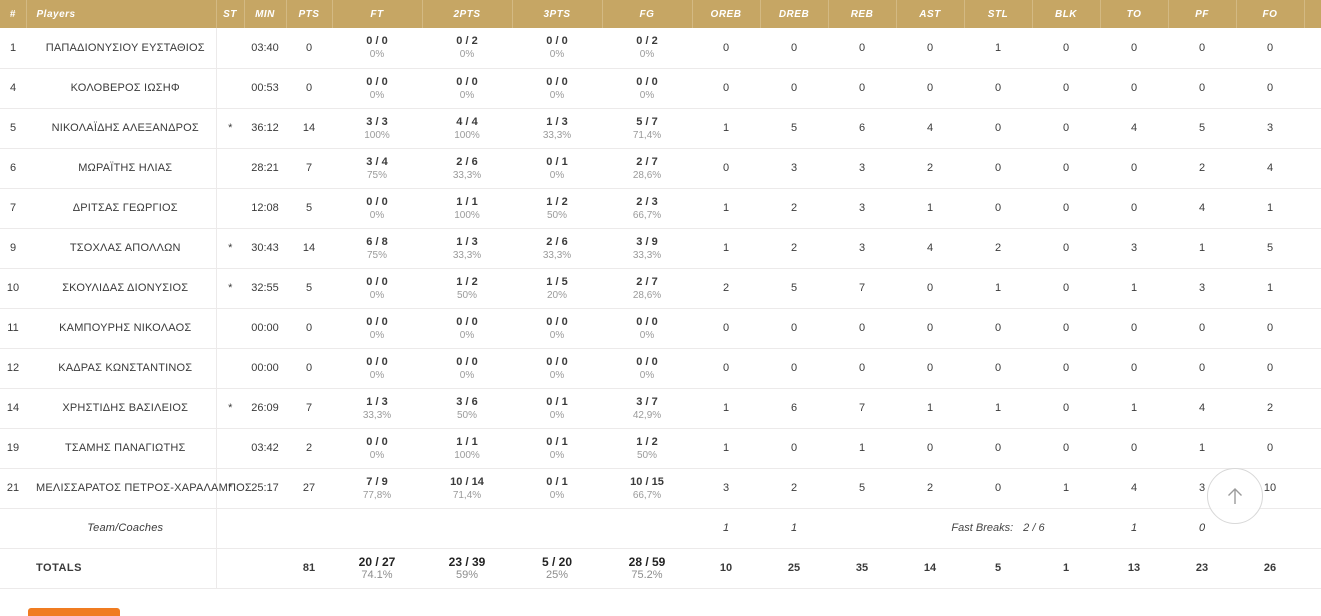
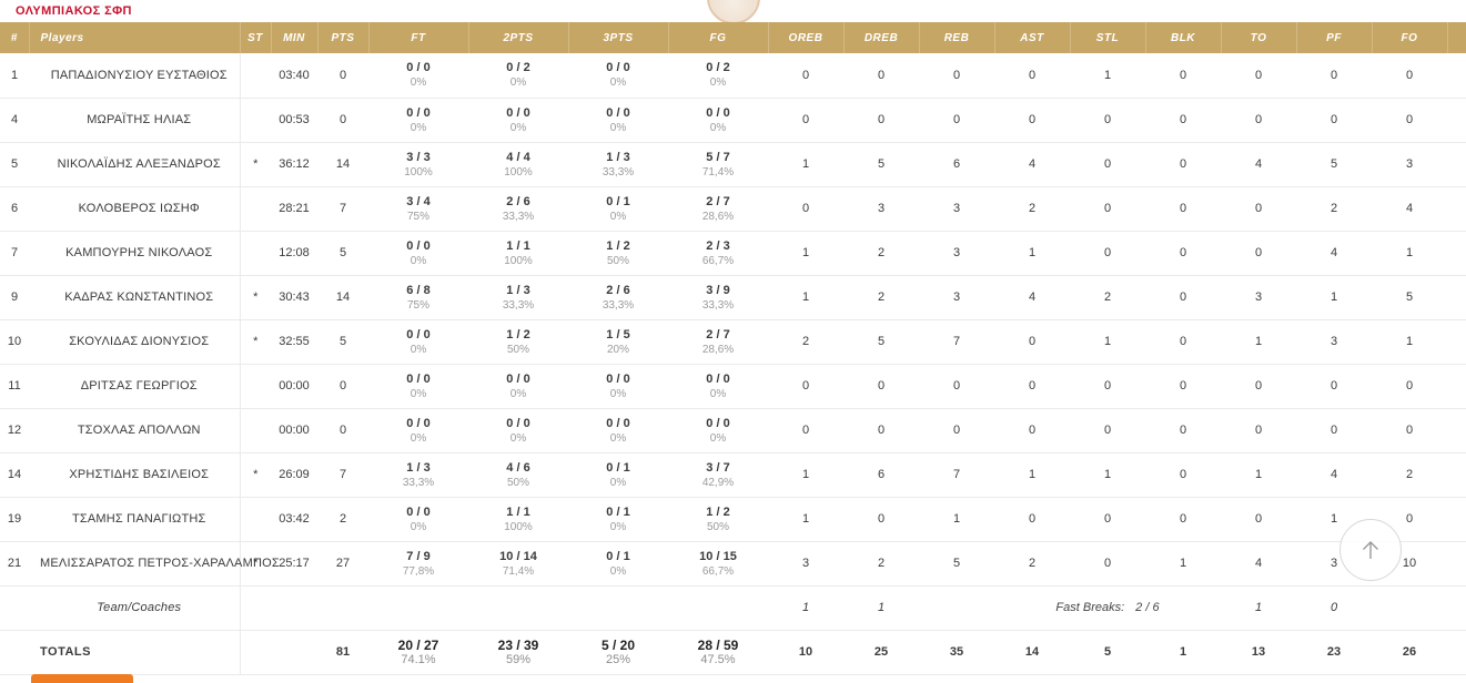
+ ΟΛΥΜΠΙΑΚΟΣ ΣΦΠ
  #	Players	ST	MIN	PTS	FT	2PTS	3PTS	FG	OREB	DREB	REB	AST	STL	BLK	TO	PF	FO
  1	ΠΑΠΑΔΙΟΝΥΣΙΟΥ ΕΥΣΤΑΘΙΟΣ		03:40	0	0 / 00%	0 / 20%	0 / 00%	0 / 20%	0	0	0	0	1	0	0	0	0
- 4	ΚΟΛΟΒΕΡΟΣ ΙΩΣΗΦ		00:53	0	0 / 00%	0 / 00%	0 / 00%	0 / 00%	0	0	0	0	0	0	0	0	0
+ 4	ΜΩΡΑΪΤΗΣ ΗΛΙΑΣ		00:53	0	0 / 00%	0 / 00%	0 / 00%	0 / 00%	0	0	0	0	0	0	0	0	0
  5	ΝΙΚΟΛΑΪΔΗΣ ΑΛΕΞΑΝΔΡΟΣ	*	36:12	14	3 / 3100%	4 / 4100%	1 / 333,3%	5 / 771,4%	1	5	6	4	0	0	4	5	3
- 6	ΜΩΡΑΪΤΗΣ ΗΛΙΑΣ		28:21	7	3 / 475%	2 / 633,3%	0 / 10%	2 / 728,6%	0	3	3	2	0	0	0	2	4
+ 6	ΚΟΛΟΒΕΡΟΣ ΙΩΣΗΦ		28:21	7	3 / 475%	2 / 633,3%	0 / 10%	2 / 728,6%	0	3	3	2	0	0	0	2	4
- 7	ΔΡΙΤΣΑΣ ΓΕΩΡΓΙΟΣ		12:08	5	0 / 00%	1 / 1100%	1 / 250%	2 / 366,7%	1	2	3	1	0	0	0	4	1
+ 7	ΚΑΜΠΟΥΡΗΣ ΝΙΚΟΛΑΟΣ		12:08	5	0 / 00%	1 / 1100%	1 / 250%	2 / 366,7%	1	2	3	1	0	0	0	4	1
- 9	ΤΣΟΧΛΑΣ ΑΠΟΛΛΩΝ	*	30:43	14	6 / 875%	1 / 333,3%	2 / 633,3%	3 / 933,3%	1	2	3	4	2	0	3	1	5
+ 9	ΚΑΔΡΑΣ ΚΩΝΣΤΑΝΤΙΝΟΣ	*	30:43	14	6 / 875%	1 / 333,3%	2 / 633,3%	3 / 933,3%	1	2	3	4	2	0	3	1	5
  10	ΣΚΟΥΛΙΔΑΣ ΔΙΟΝΥΣΙΟΣ	*	32:55	5	0 / 00%	1 / 250%	1 / 520%	2 / 728,6%	2	5	7	0	1	0	1	3	1
- 11	ΚΑΜΠΟΥΡΗΣ ΝΙΚΟΛΑΟΣ		00:00	0	0 / 00%	0 / 00%	0 / 00%	0 / 00%	0	0	0	0	0	0	0	0	0
+ 11	ΔΡΙΤΣΑΣ ΓΕΩΡΓΙΟΣ		00:00	0	0 / 00%	0 / 00%	0 / 00%	0 / 00%	0	0	0	0	0	0	0	0	0
- 12	ΚΑΔΡΑΣ ΚΩΝΣΤΑΝΤΙΝΟΣ		00:00	0	0 / 00%	0 / 00%	0 / 00%	0 / 00%	0	0	0	0	0	0	0	0	0
+ 12	ΤΣΟΧΛΑΣ ΑΠΟΛΛΩΝ		00:00	0	0 / 00%	0 / 00%	0 / 00%	0 / 00%	0	0	0	0	0	0	0	0	0
- 14	ΧΡΗΣΤΙΔΗΣ ΒΑΣΙΛΕΙΟΣ	*	26:09	7	1 / 333,3%	3 / 650%	0 / 10%	3 / 742,9%	1	6	7	1	1	0	1	4	2
+ 14	ΧΡΗΣΤΙΔΗΣ ΒΑΣΙΛΕΙΟΣ	*	26:09	7	1 / 333,3%	4 / 650%	0 / 10%	3 / 742,9%	1	6	7	1	1	0	1	4	2
  19	ΤΣΑΜΗΣ ΠΑΝΑΓΙΩΤΗΣ		03:42	2	0 / 00%	1 / 1100%	0 / 10%	1 / 250%	1	0	1	0	0	0	0	1	0
  21	ΜΕΛΙΣΣΑΡΑΤΟΣ ΠΕΤΡΟΣ-ΧΑΡΑΛΑΜΟΣ	*	25:17	27	7 / 977,8%	10 / 1471,4%	0 / 10%	10 / 1566,7%	3	2	5	2	0	1	4	3	10
  	Team/Coaches								1	1		Fast Breaks: 2 / 6	1	0
- 	TOTALS			81	20 / 2774.1%	23 / 3959%	5 / 2025%	28 / 5975.2%	10	25	35	14	5	1	13	23	26
+ 	TOTALS			81	20 / 2774.1%	23 / 3959%	5 / 2025%	28 / 5947.5%	10	25	35	14	5	1	13	23	26
